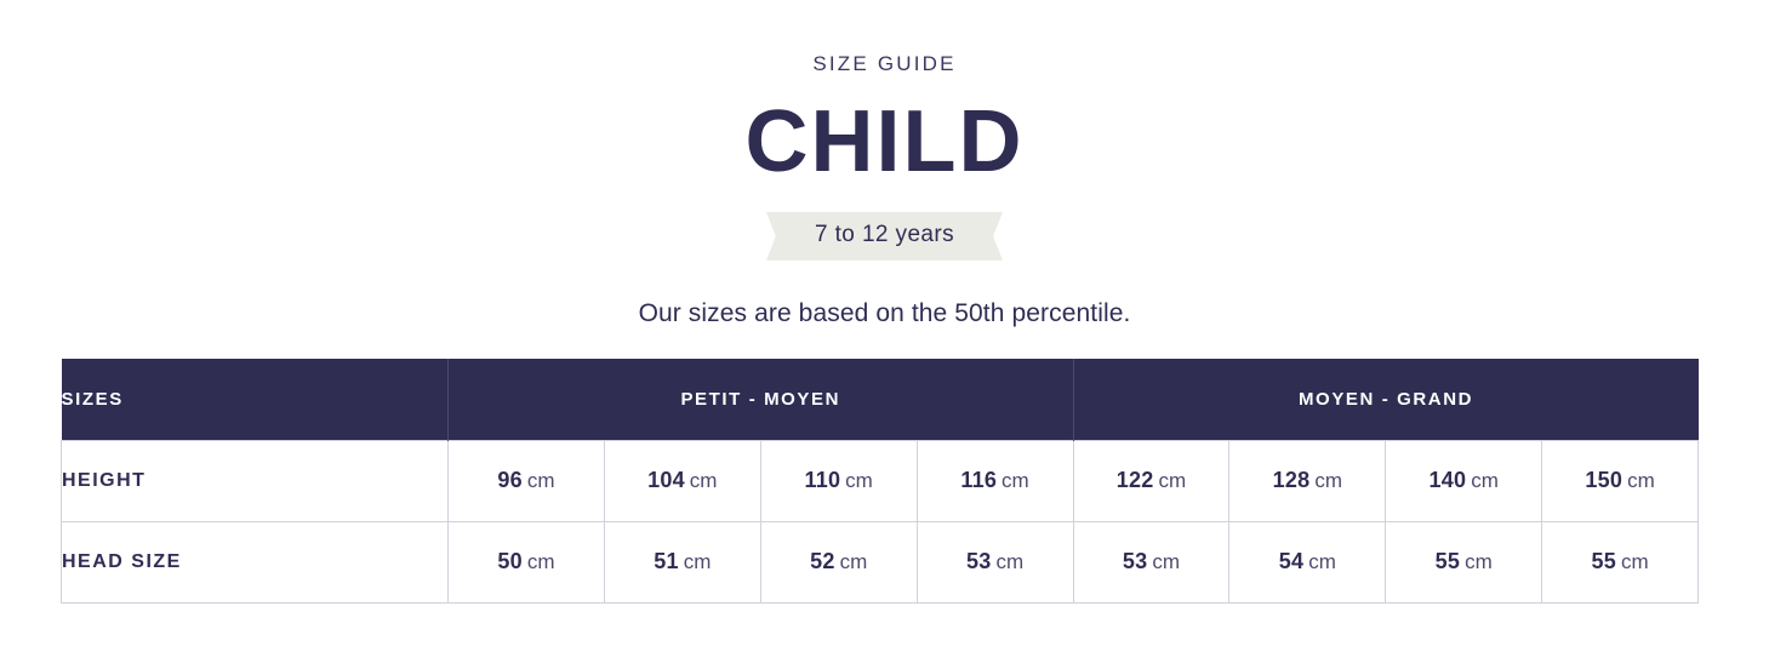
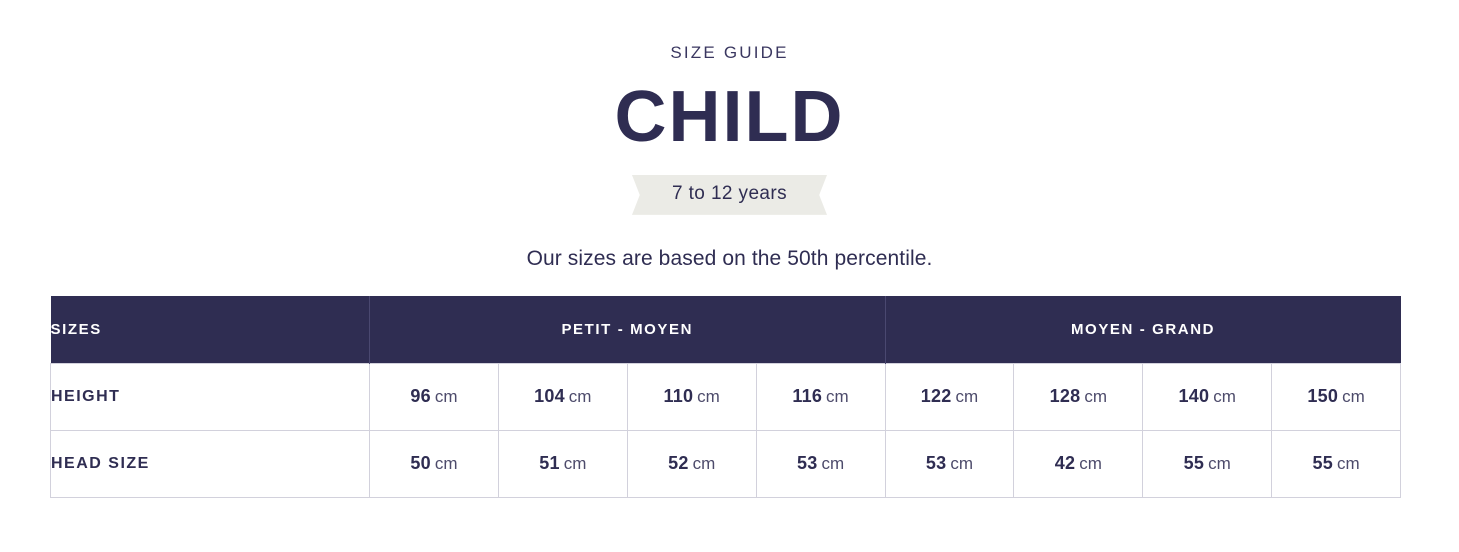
  SIZE GUIDE
  CHILD
  7 to 12 years
  Our sizes are based on the 50th percentile.
  SIZES	PETIT - MOYEN	MOYEN - GRAND
  HEIGHT	96 cm	104 cm	110 cm	116 cm	122 cm	128 cm	140 cm	150 cm
- HEAD SIZE	50 cm	51 cm	52 cm	53 cm	53 cm	54 cm	55 cm	55 cm
+ HEAD SIZE	50 cm	51 cm	52 cm	53 cm	53 cm	42 cm	55 cm	55 cm
